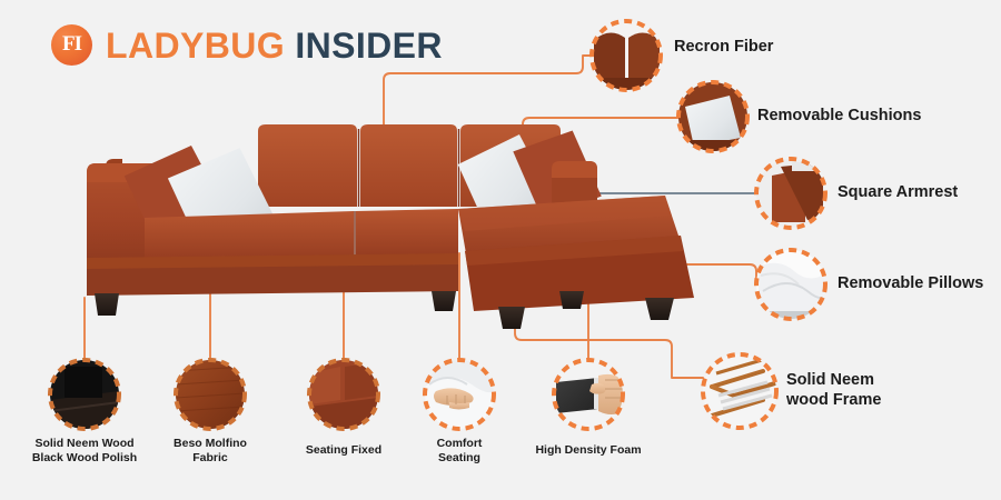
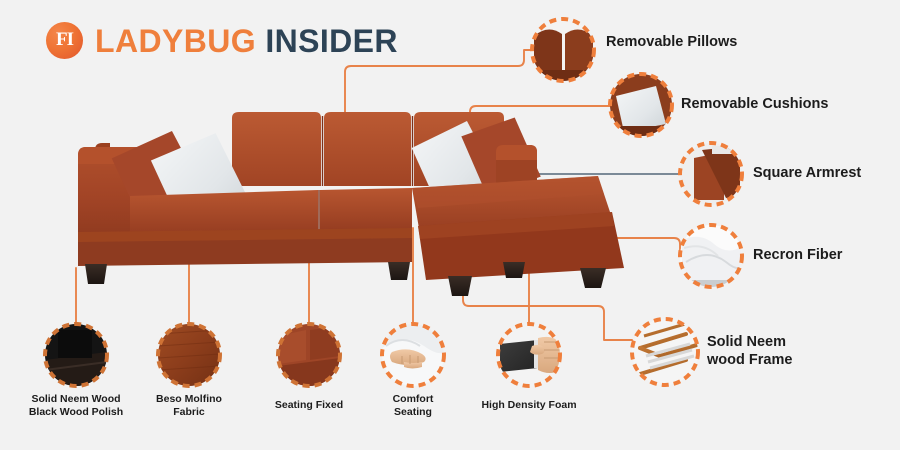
  FI
  LADYBUG INSIDER
- Recron Fiber
+ Removable Pillows
  Removable Cushions
  Square Armrest
- Removable Pillows
+ Recron Fiber
  Solid Neem
  wood Frame
  Solid Neem Wood
  Black Wood Polish
  Beso Molfino
  Fabric
  Seating Fixed
  Comfort
  Seating
  High Density Foam
